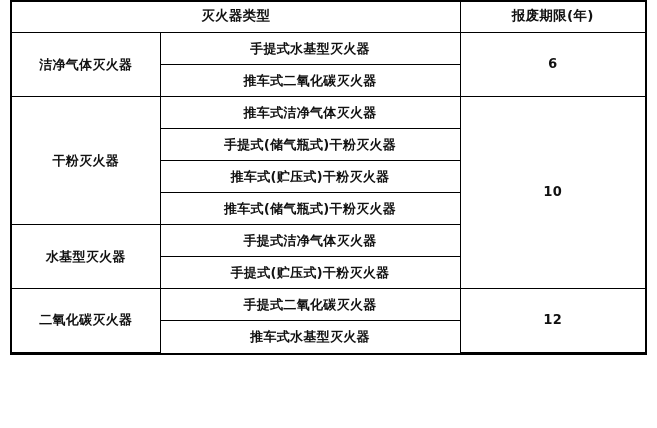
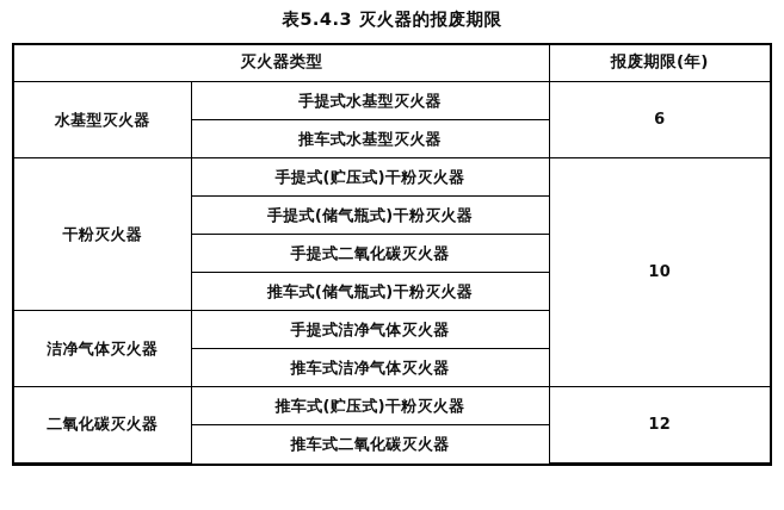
+ 表5.4.3 灭火器的报废期限
  灭火器类型	报废期限(年)
- 洁净气体灭火器	手提式水基型灭火器	6
+ 水基型灭火器	手提式水基型灭火器	6
- 推车式二氧化碳灭火器
+ 推车式水基型灭火器
- 干粉灭火器	推车式洁净气体灭火器	10
+ 干粉灭火器	手提式(贮压式)干粉灭火器	10
  手提式(储气瓶式)干粉灭火器
- 推车式(贮压式)干粉灭火器
+ 手提式二氧化碳灭火器
  推车式(储气瓶式)干粉灭火器
- 水基型灭火器	手提式洁净气体灭火器
+ 洁净气体灭火器	手提式洁净气体灭火器
- 手提式(贮压式)干粉灭火器
+ 推车式洁净气体灭火器
- 二氧化碳灭火器	手提式二氧化碳灭火器	12
+ 二氧化碳灭火器	推车式(贮压式)干粉灭火器	12
- 推车式水基型灭火器
+ 推车式二氧化碳灭火器
